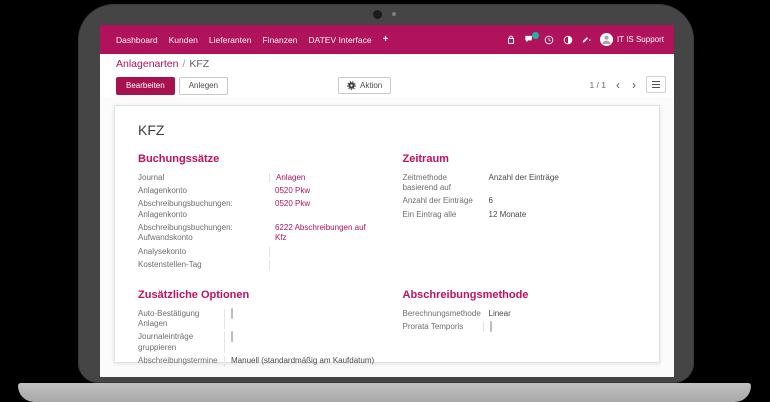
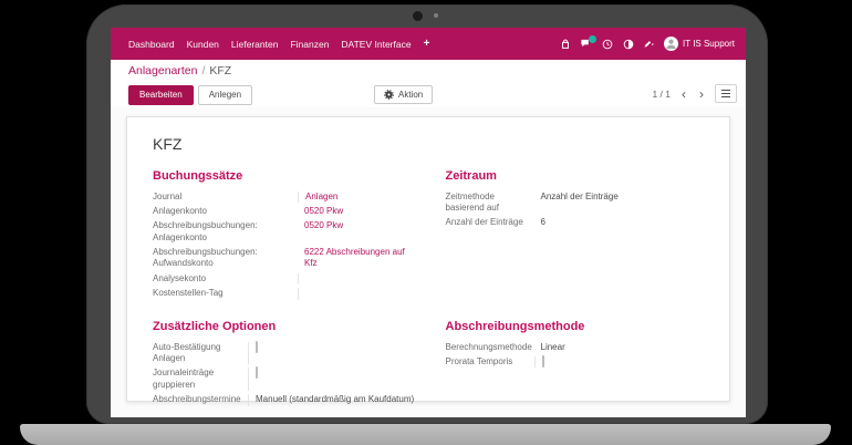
  Dashboard
  Kunden
  Lieferanten
  Finanzen
  DATEV Interface
  +
  IT IS Support
  Anlagenarten
  /
  KFZ
  Bearbeiten
  Anlegen
  Aktion
  1 / 1
  ‹
  ›
  KFZ
  Buchungssätze
  Journal
  Anlagen
  Anlagenkonto
  0520 Pkw
  Abschreibungsbuchungen: Anlagenkonto
  0520 Pkw
  Abschreibungsbuchungen: Aufwandskonto
  6222 Abschreibungen auf Kfz
  Analysekonto
  Kostenstellen-Tag
  Zeitraum
  Zeitmethode basierend auf
  Anzahl der Einträge
  Anzahl der Einträge
  6
- Ein Eintrag alle
- 12 Monate
  Zusätzliche Optionen
  Auto-Bestätigung Anlagen
  Journaleinträge gruppieren
  Abschreibungstermine
  Manuell (standardmäßig am Kaufdatum)
  Abschreibungsmethode
  Berechnungsmethode
  Linear
  Prorata Temporis
